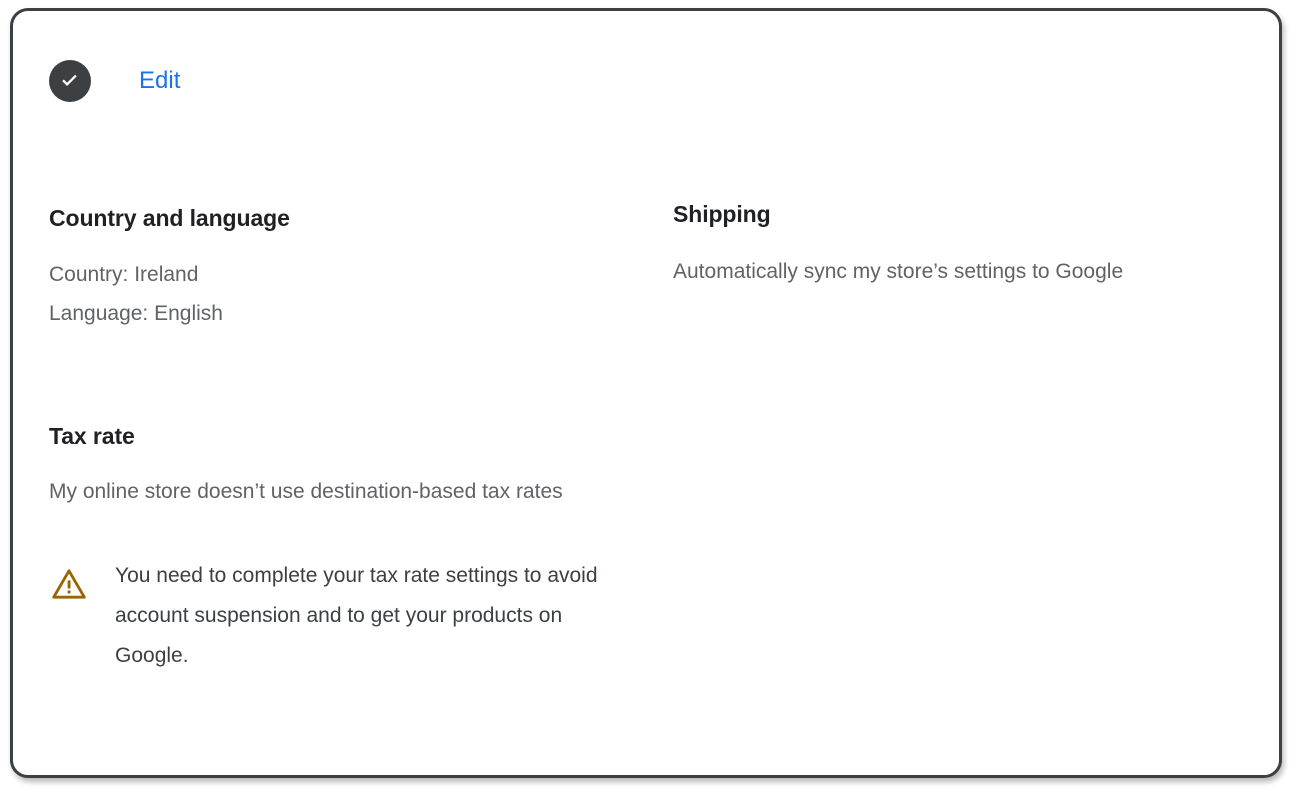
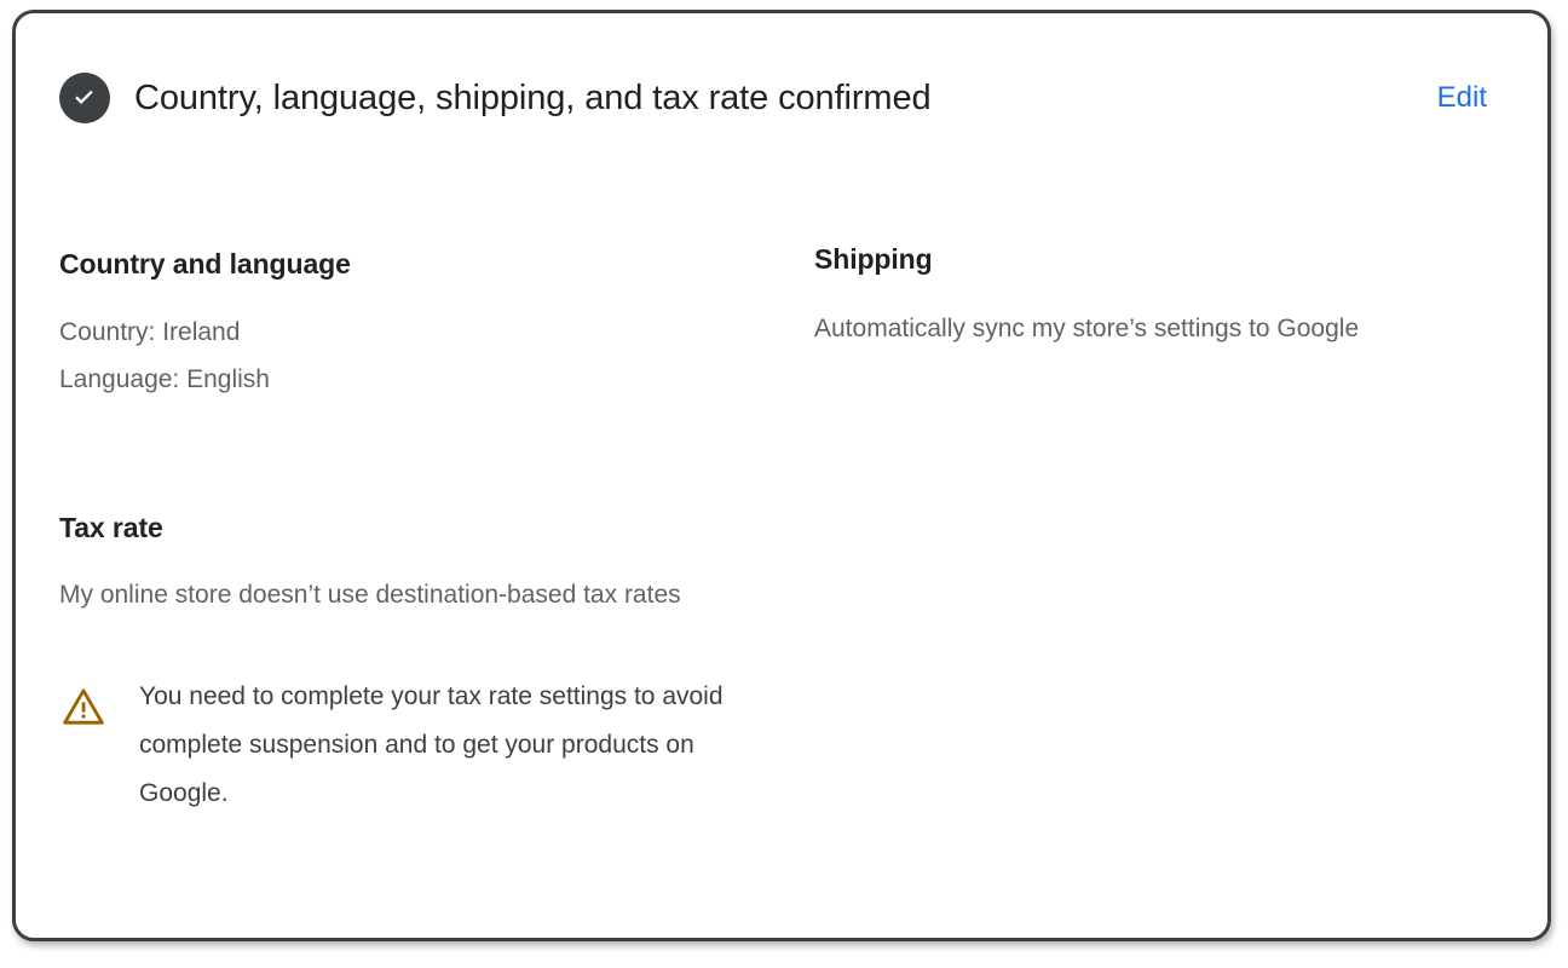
+ Country, language, shipping, and tax rate confirmed
  Edit
  Country and language
  Country: Ireland
  Language: English
  Tax rate
  My online store doesn’t use destination-based tax rates
- You need to complete your tax rate settings to avoid account suspension and to get your products on Google.
+ You need to complete your tax rate settings to avoid complete suspension and to get your products on Google.
  Shipping
  Automatically sync my store’s settings to Google
